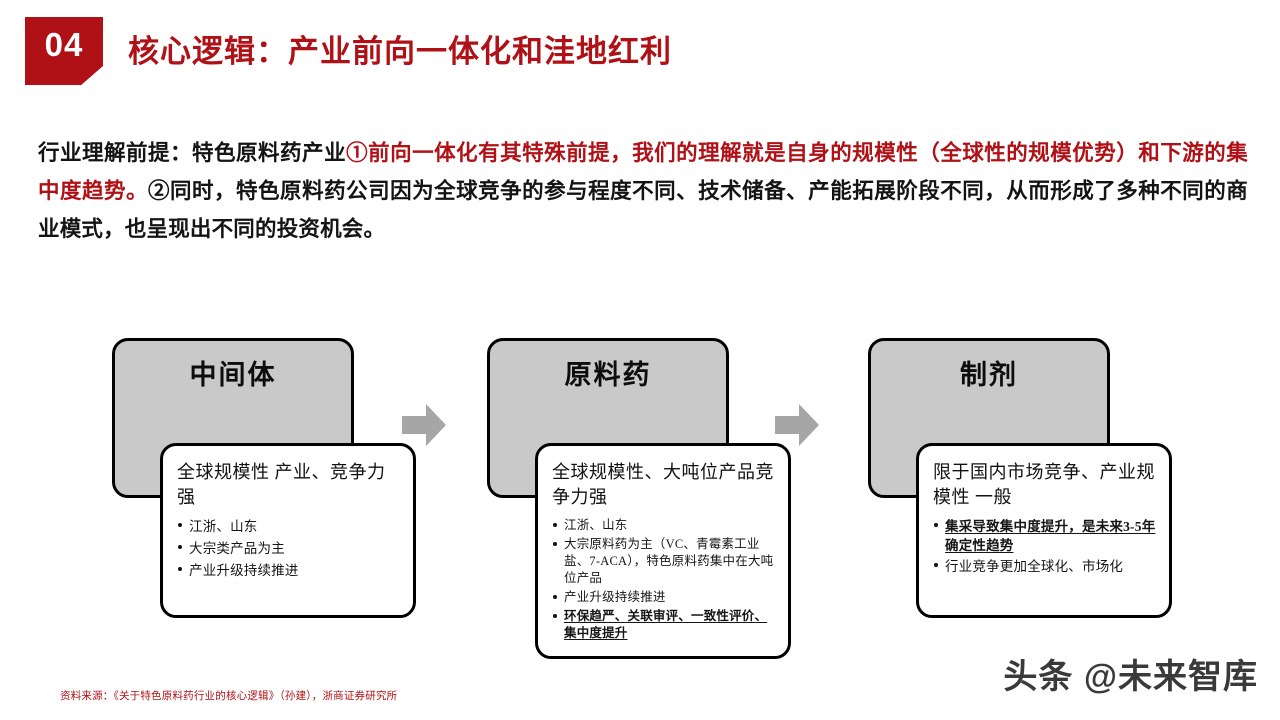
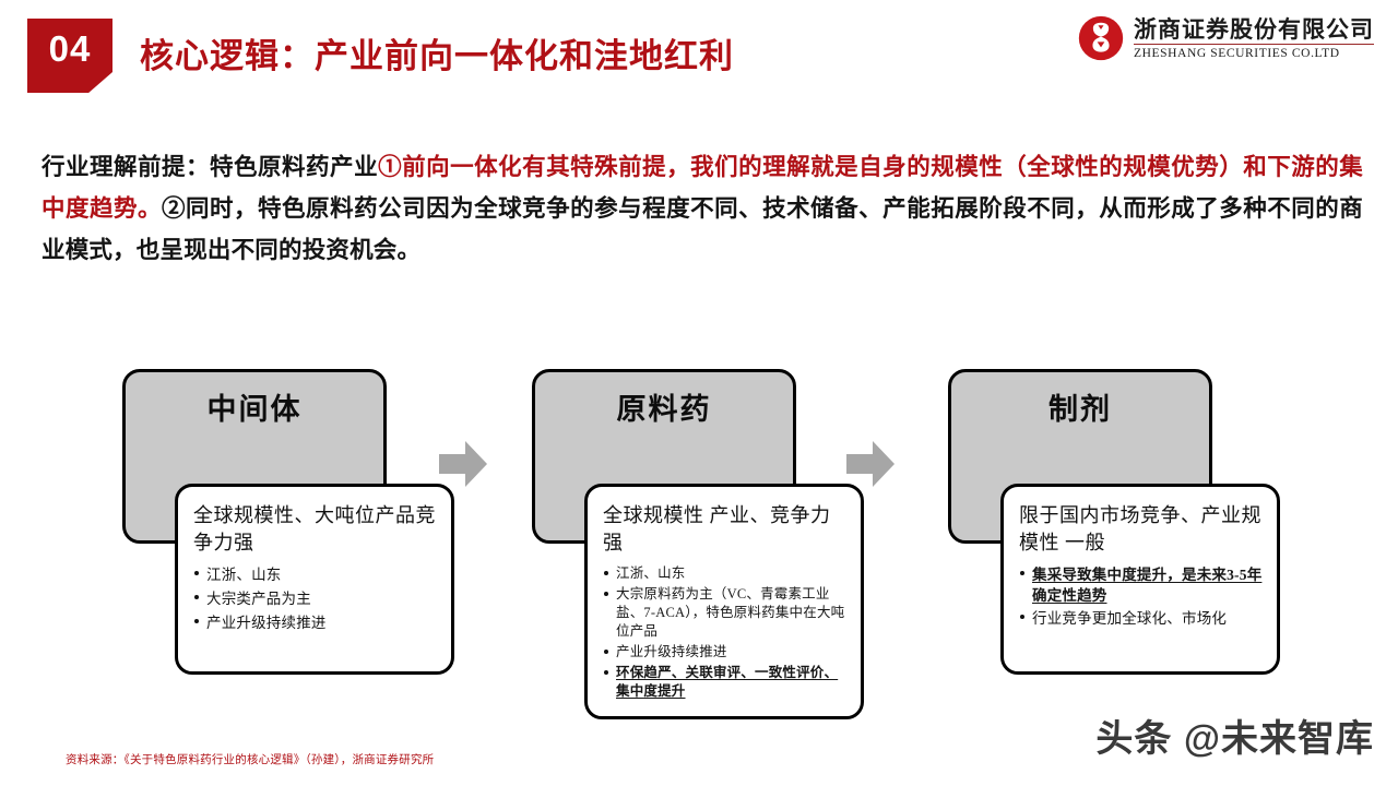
  04
  核心逻辑：产业前向一体化和洼地红利
+ 浙商证券股份有限公司
+ ZHESHANG SECURITIES CO.LTD
  行业理解前提：特色原料药产业①前向一体化有其特殊前提，我们的理解就是自身的规模性（全球性的规模优势）和下游的集中度趋势。②同时，特色原料药公司因为全球竞争的参与程度不同、技术储备、产能拓展阶段不同，从而形成了多种不同的商业模式，也呈现出不同的投资机会。
  中间体
- 全球规模性 产业、竞争力强
+ 全球规模性、大吨位产品竞争力强
  江浙、山东
  大宗类产品为主
  产业升级持续推进
  原料药
- 全球规模性、大吨位产品竞争力强
+ 全球规模性 产业、竞争力强
  江浙、山东
  大宗原料药为主（VC、青霉素工业盐、7-ACA），特色原料药集中在大吨位产品
  产业升级持续推进
  环保趋严、关联审评、一致性评价、集中度提升
  制剂
  限于国内市场竞争、产业规模性 一般
  集采导致集中度提升，是未来3-5年确定性趋势
  行业竞争更加全球化、市场化
  资料来源：《关于特色原料药行业的核心逻辑》（孙建），浙商证券研究所
  头条 @未来智库
